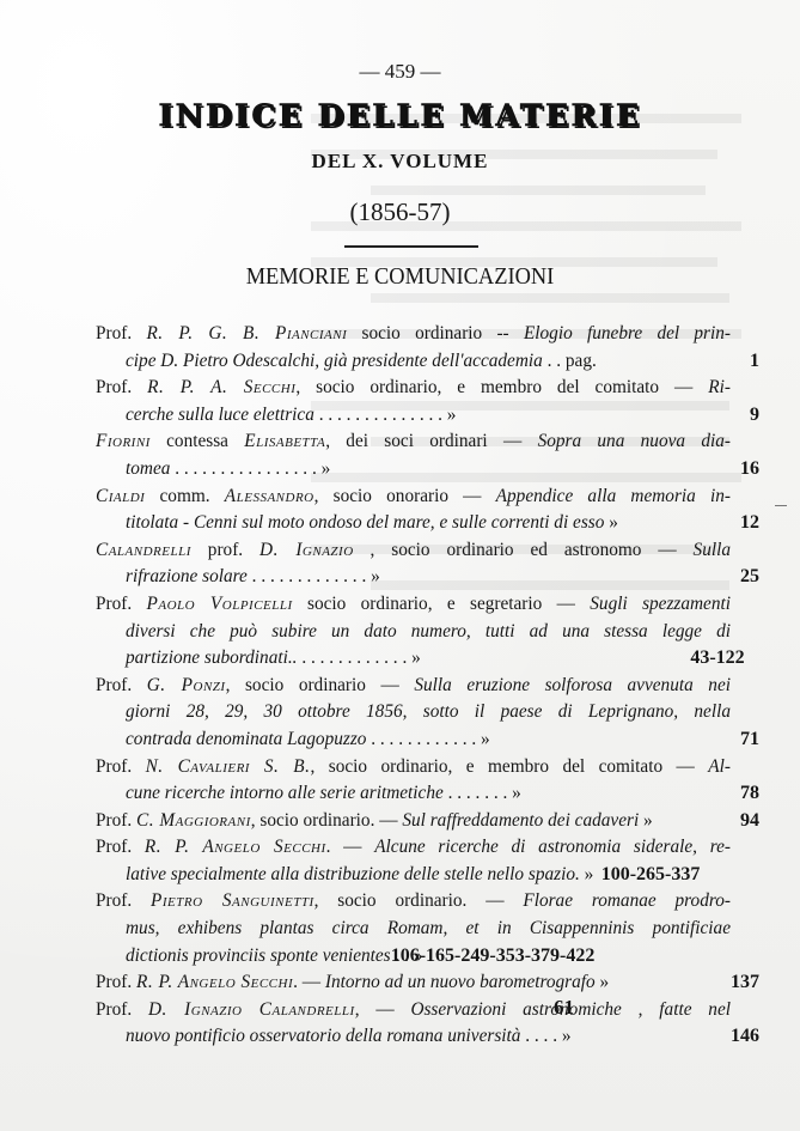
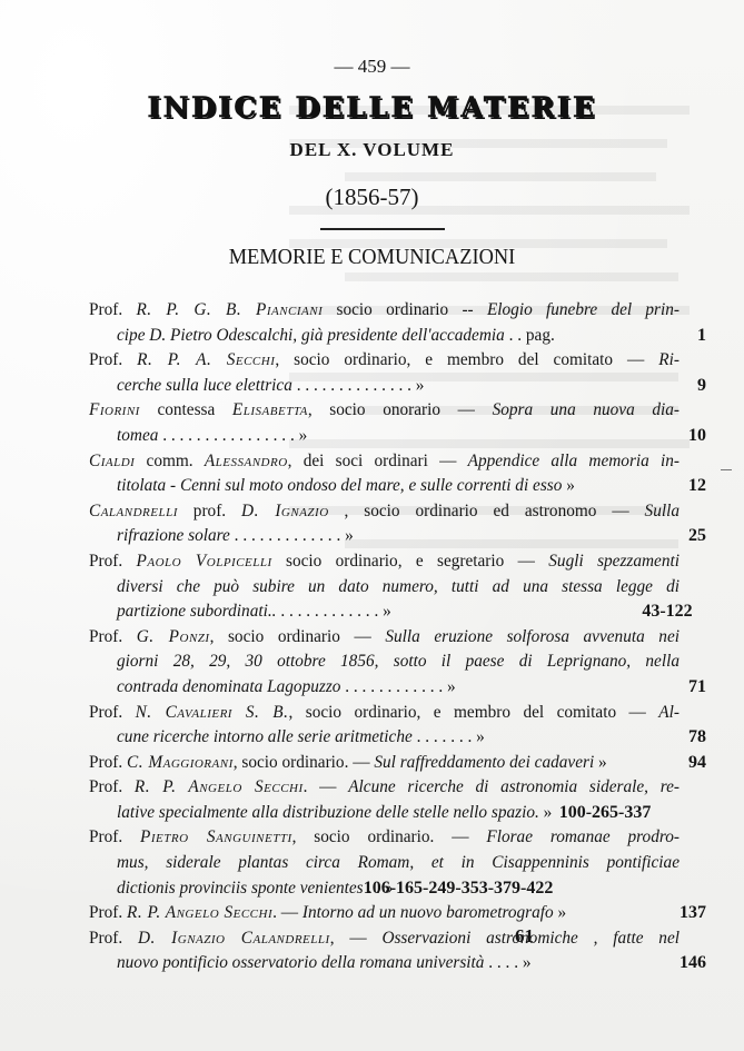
  — 459 —
  INDICE DELLE MATERIE
  DEL X. VOLUME
  (1856-57)
  MEMORIE E COMUNICAZIONI
  Prof. R. P. G. B. Pianciani socio ordinario -- Elogio funebre del prin-
  cipe D. Pietro Odescalchi, già presidente dell'accademia . . pag.
  1
  Prof. R. P. A. Secchi, socio ordinario, e membro del comitato — Ri-
  cerche sulla luce elettrica . . . . . . . . . . . . . . »
  9
- Fiorini contessa Elisabetta, dei soci ordinari — Sopra una nuova dia-
+ Fiorini contessa Elisabetta, socio onorario — Sopra una nuova dia-
  tomea . . . . . . . . . . . . . . . . »
- 16
+ 10
- Cialdi comm. Alessandro, socio onorario — Appendice alla memoria in-
+ Cialdi comm. Alessandro, dei soci ordinari — Appendice alla memoria in-
  titolata - Cenni sul moto ondoso del mare, e sulle correnti di esso »
  12
  Calandrelli prof. D. Ignazio , socio ordinario ed astronomo — Sulla
  rifrazione solare . . . . . . . . . . . . . »
  25
  Prof. Paolo Volpicelli socio ordinario, e segretario — Sugli spezzamenti
  diversi che può subire un dato numero, tutti ad una stessa legge di
  partizione subordinati.. . . . . . . . . . . . . »
  43-122
  Prof. G. Ponzi, socio ordinario — Sulla eruzione solforosa avvenuta nei
  giorni 28, 29, 30 ottobre 1856, sotto il paese di Leprignano, nella
  contrada denominata Lagopuzzo . . . . . . . . . . . . »
  71
  Prof. N. Cavalieri S. B., socio ordinario, e membro del comitato — Al-
  cune ricerche intorno alle serie aritmetiche . . . . . . . »
  78
  Prof. C. Maggiorani, socio ordinario. — Sul raffreddamento dei cadaveri »
  94
  Prof. R. P. Angelo Secchi. — Alcune ricerche di astronomia siderale, re-
  lative specialmente alla distribuzione delle stelle nello spazio. »
  100-265-337
  Prof. Pietro Sanguinetti, socio ordinario. — Florae romanae prodro-
- mus, exhibens plantas circa Romam, et in Cisappenninis pontificiae
+ mus, siderale plantas circa Romam, et in Cisappenninis pontificiae
  dictionis provinciis sponte venientes . . »
  106-165-249-353-379-422
  Prof. R. P. Angelo Secchi. — Intorno ad un nuovo barometrografo »
  137
  Prof. D. Ignazio Calandrelli, — Osservazioni astronomiche , fatte nel
  nuovo pontificio osservatorio della romana università . . . . »
  146
  61
